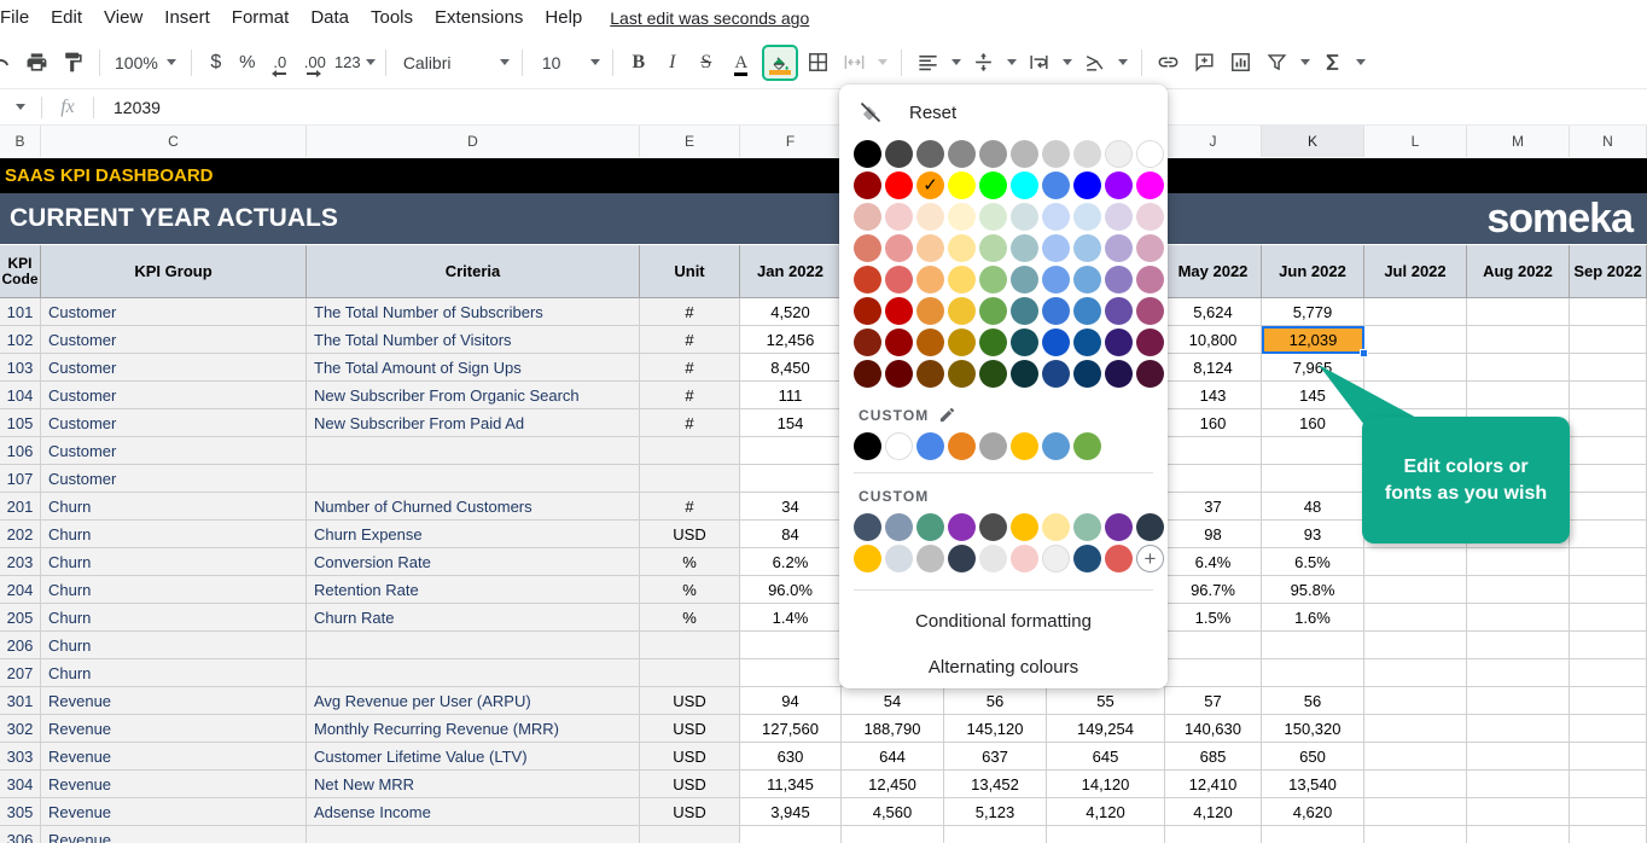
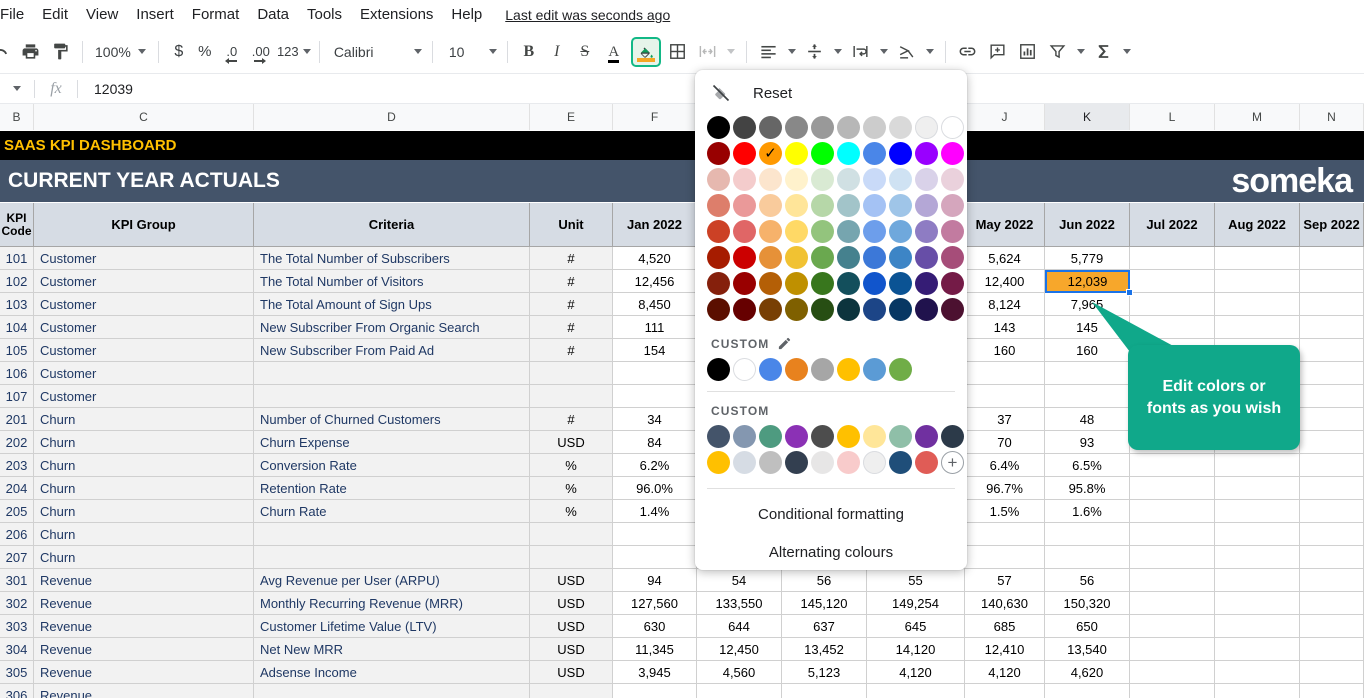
  File
  Edit
  View
  Insert
  Format
  Data
  Tools
  Extensions
  Help
  Last edit was seconds ago
  100%
  $
  %
  .0
  .00
  123
  Calibri
  10
  B
  I
  S
  A
  fx
  12039
  B
  C
  D
  E
  F
  J
  K
  L
  M
  N
  SAAS KPI DASHBOARD
  CURRENT YEAR ACTUALS
  someka
  KPI
  Code
  KPI Group
  Criteria
  Unit
  Jan 2022
  May 2022
  Jun 2022
  Jul 2022
  Aug 2022
  Sep 2022
  101
  Customer
  The Total Number of Subscribers
  #
  4,520
  5,624
  5,779
  102
  Customer
  The Total Number of Visitors
  #
  12,456
- 10,800
+ 12,400
  103
  Customer
  The Total Amount of Sign Ups
  #
  8,450
  8,124
  7,965
  104
  Customer
  New Subscriber From Organic Search
  #
  111
  143
  145
  105
  Customer
  New Subscriber From Paid Ad
  #
  154
  160
  160
  106
  Customer
  107
  Customer
  201
  Churn
  Number of Churned Customers
  #
  34
  37
  48
  202
  Churn
  Churn Expense
  USD
  84
- 98
+ 70
  93
  203
  Churn
  Conversion Rate
  %
  6.2%
  6.4%
  6.5%
  204
  Churn
  Retention Rate
  %
  96.0%
  96.7%
  95.8%
  205
  Churn
  Churn Rate
  %
  1.4%
  1.5%
  1.6%
  206
  Churn
  207
  Churn
  301
  Revenue
  Avg Revenue per User (ARPU)
  USD
  94
  54
  56
  55
  57
  56
  302
  Revenue
  Monthly Recurring Revenue (MRR)
  USD
  127,560
- 188,790
+ 133,550
  145,120
  149,254
  140,630
  150,320
  303
  Revenue
  Customer Lifetime Value (LTV)
  USD
  630
  644
  637
  645
  685
  650
  304
  Revenue
  Net New MRR
  USD
  11,345
  12,450
  13,452
  14,120
  12,410
  13,540
  305
  Revenue
  Adsense Income
  USD
  3,945
  4,560
  5,123
  4,120
  4,120
  4,620
  306
  Revenue
  12,039
  Edit colors or fonts as you wish
  Reset
  ✓
  CUSTOM
  CUSTOM
  +
  Conditional formatting
  Alternating colours
